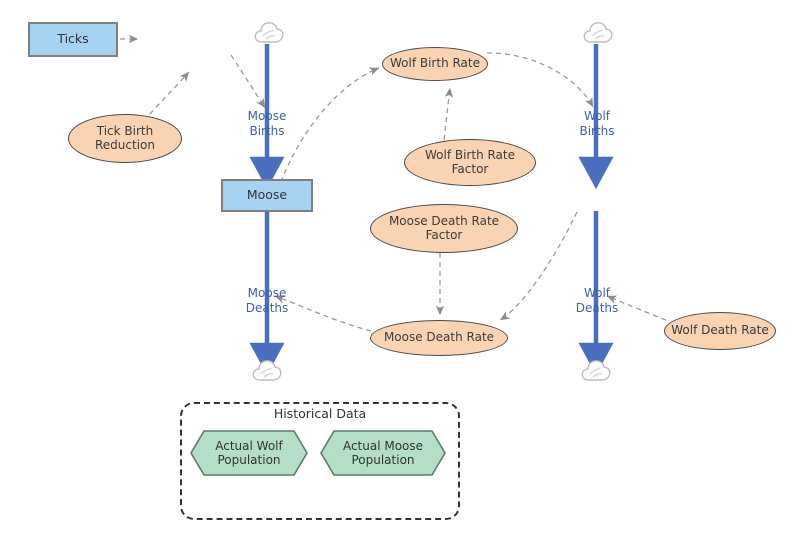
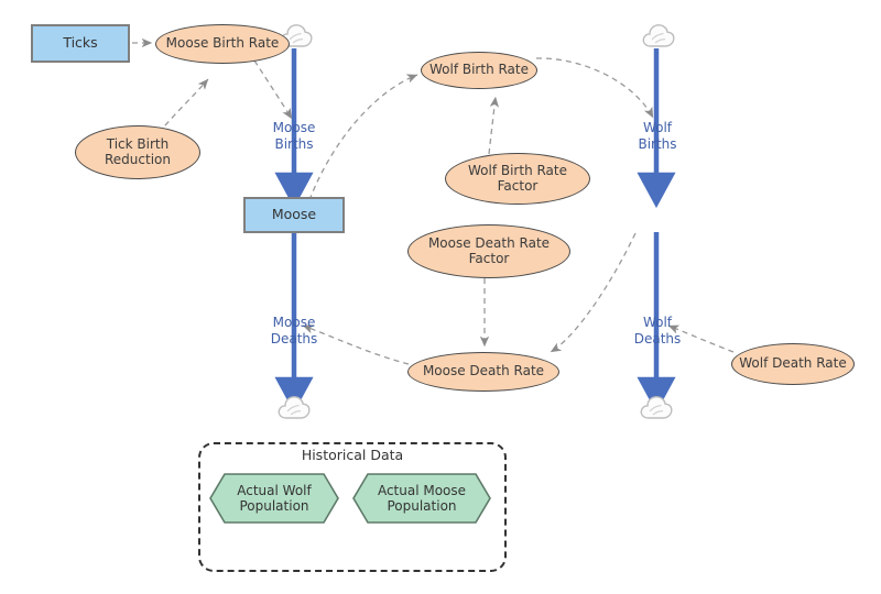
  Ticks
  Moose
+ Moose Birth Rate
  Tick Birth
  Reduction
  Wolf Birth Rate
  Wolf Birth Rate
  Factor
  Moose Death Rate
  Factor
  Moose Death Rate
  Wolf Death Rate
  Moose
  Births
  Moose
  Deaths
  Wolf
  Births
  Wolf
  Deaths
  Historical Data
  Actual Wolf
  Population
  Actual Moose
  Population
